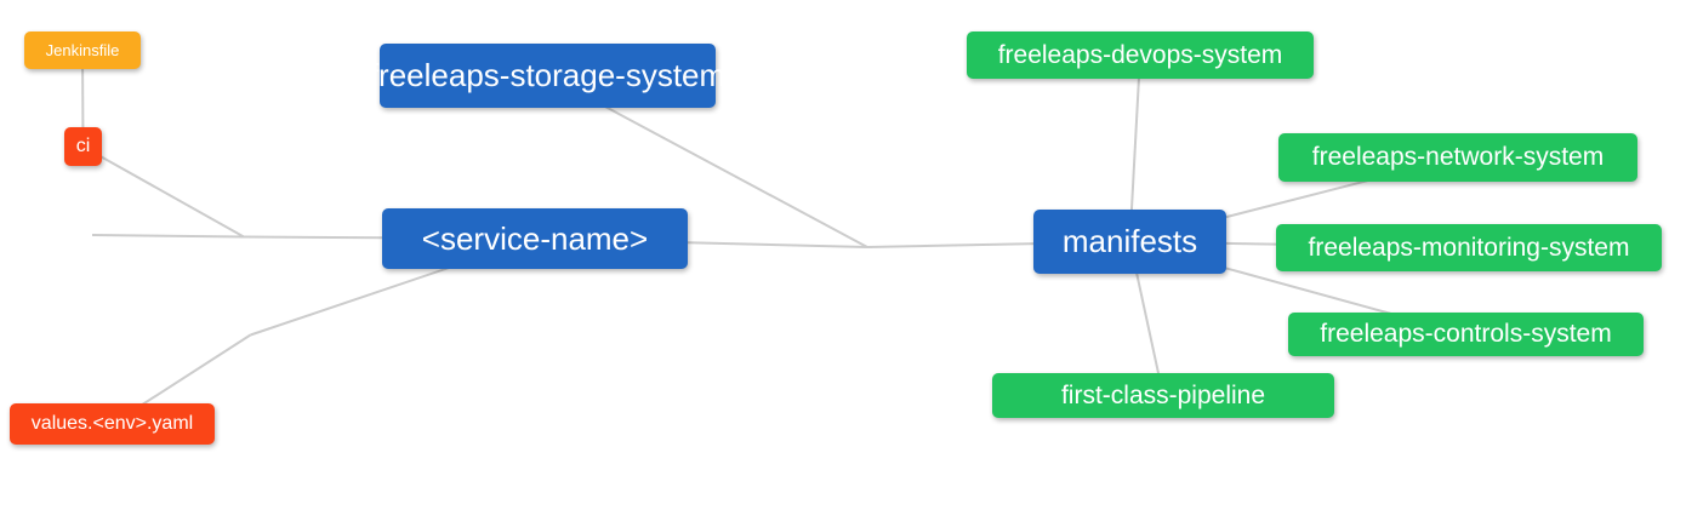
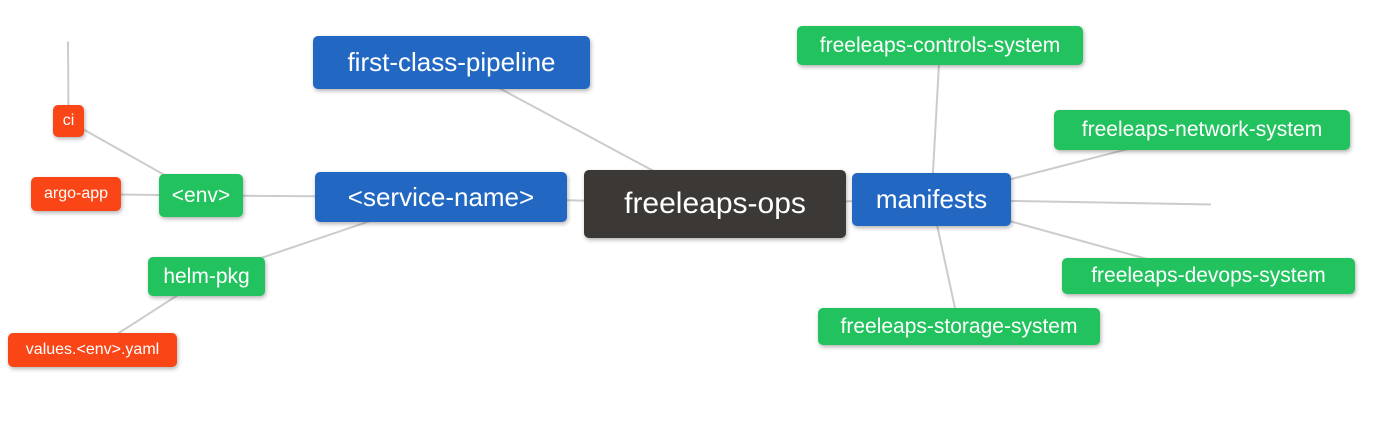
- Jenkinsfile
  ci
+ argo-app
+ <env>
+ helm-pkg
  values.<env>.yaml
- freeleaps-storage-system
+ first-class-pipeline
  <service-name>
+ freeleaps-ops
  manifests
- freeleaps-devops-system
+ freeleaps-controls-system
  freeleaps-network-system
- freeleaps-monitoring-system
- freeleaps-controls-system
+ freeleaps-devops-system
- first-class-pipeline
+ freeleaps-storage-system
